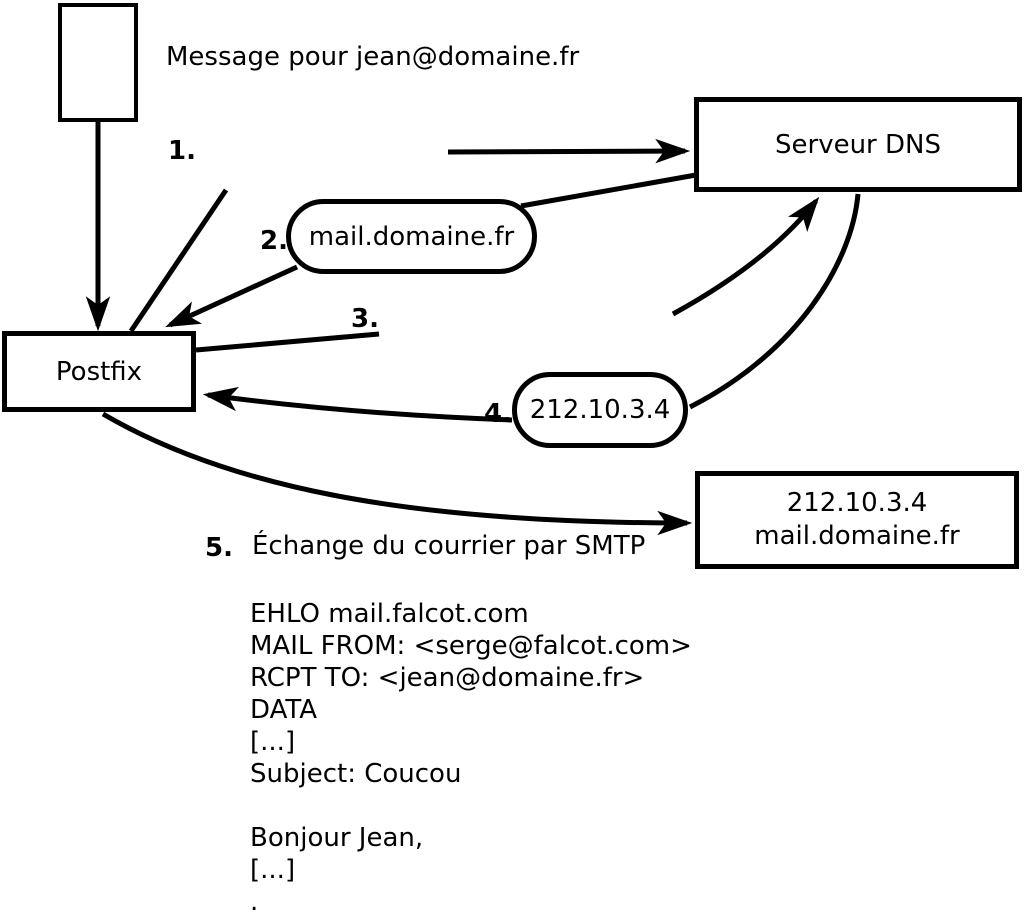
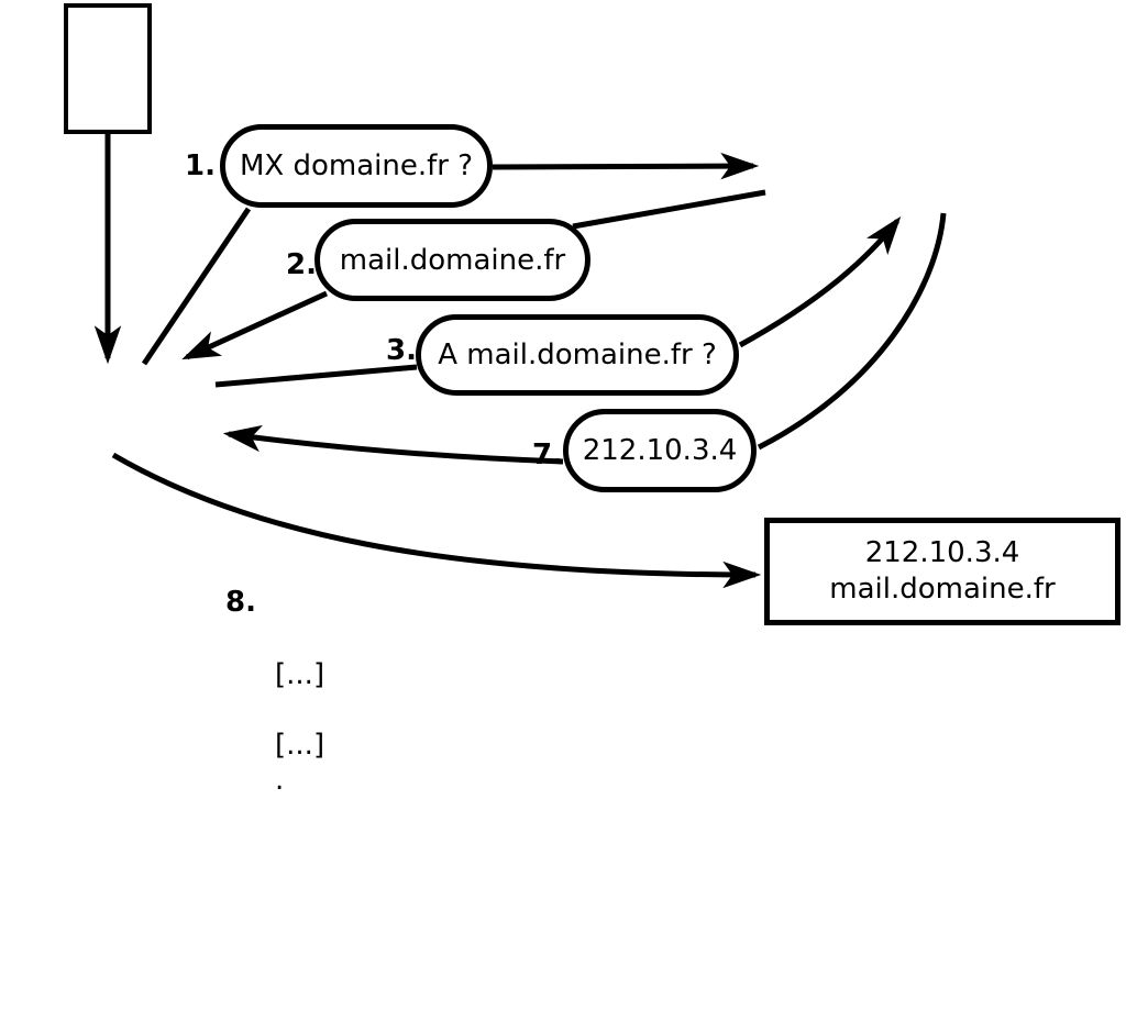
- Message pour jean@domaine.fr
- Postfix
- Serveur DNS
  212.10.3.4
  mail.domaine.fr
  1.
+ MX domaine.fr ?
  2.
  mail.domaine.fr
  3.
+ A mail.domaine.fr ?
- 4.
+ 7.
  212.10.3.4
- 5.
+ 8.
- Échange du courrier par SMTP
- EHLO mail.falcot.com
- MAIL FROM: <serge@falcot.com>
- RCPT TO: <jean@domaine.fr>
- DATA
  [...]
- Subject: Coucou
- Bonjour Jean,
  [...]
  .
